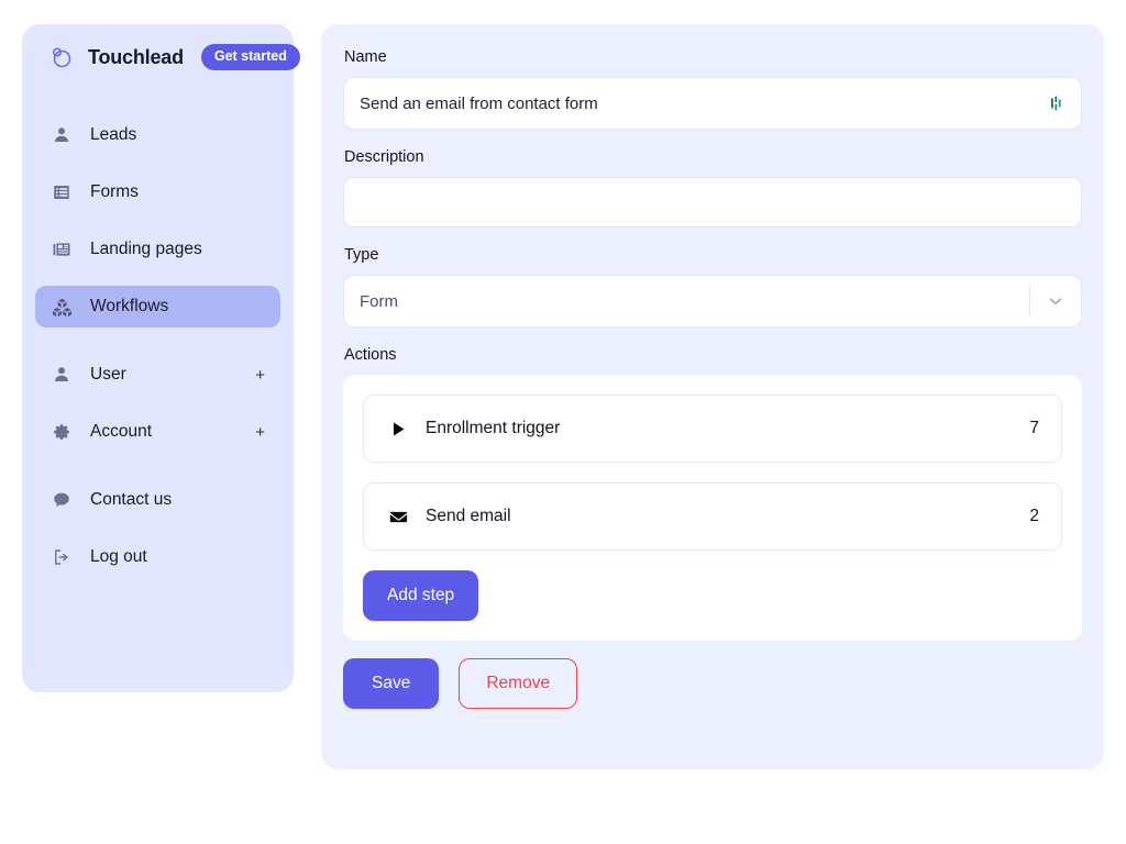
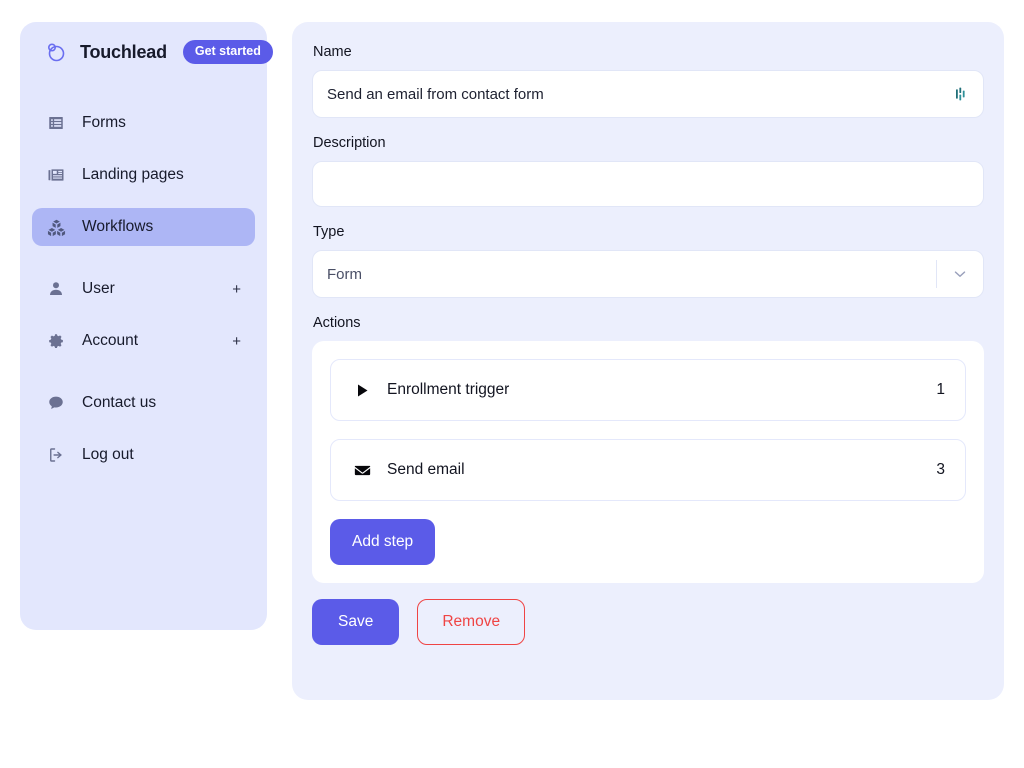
  Touchlead
  Get started
- Leads
  Forms
  Landing pages
  Workflows
  User
  +
  Account
  +
  Contact us
  Log out
  Name
  Send an email from contact form
  Description
  Type
  Form
  Actions
  Enrollment trigger
- 7
+ 1
  Send email
- 2
+ 3
  Add step
  Save
  Remove
